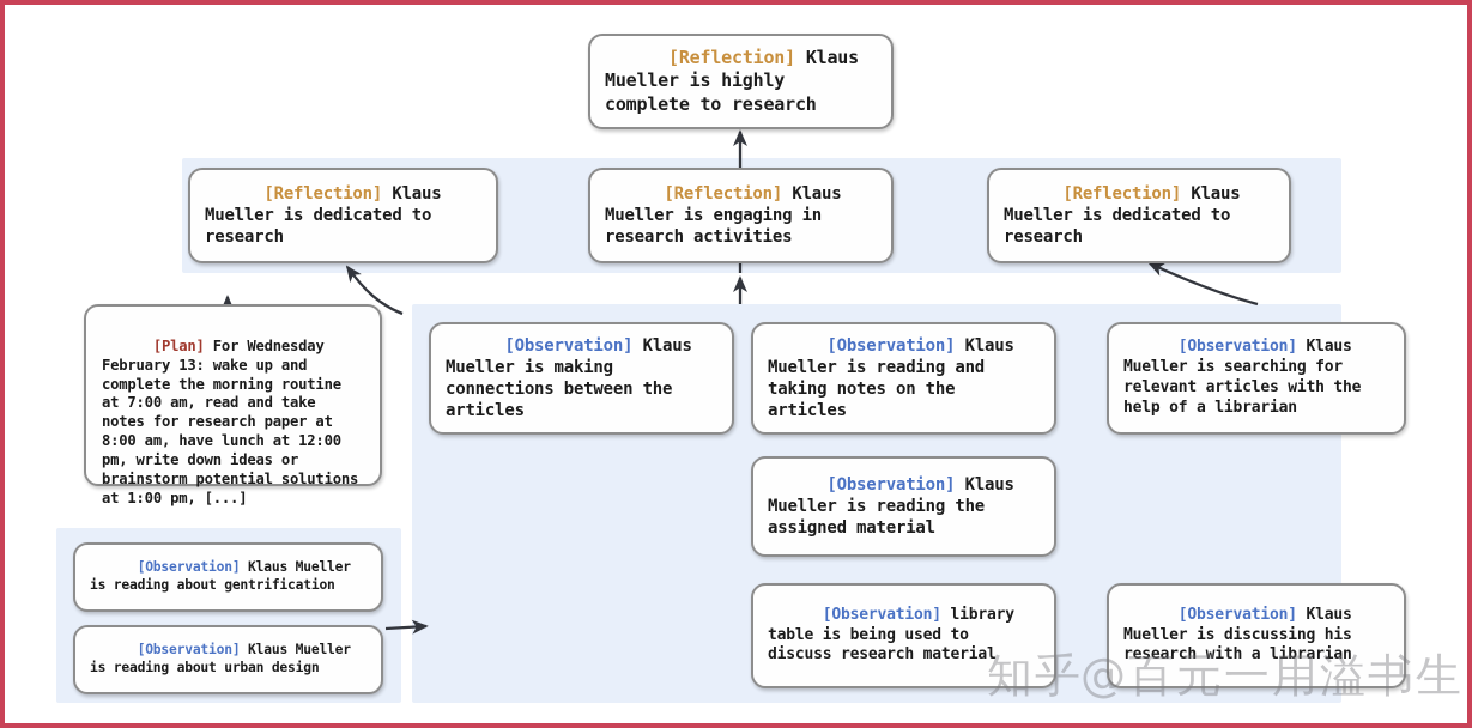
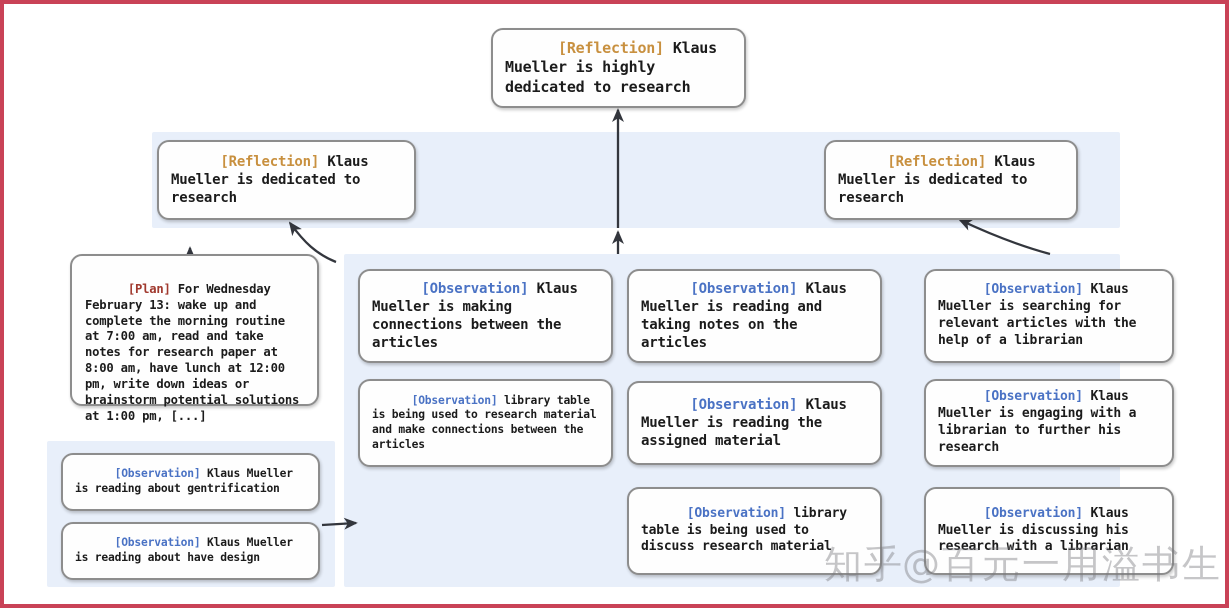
- [Reflection] Klaus Mueller is highly complete to research
+ [Reflection] Klaus Mueller is highly dedicated to research
  [Reflection] Klaus Mueller is dedicated to research
- [Reflection] Klaus Mueller is engaging in research activities
  [Reflection] Klaus Mueller is dedicated to research
  [Plan] For Wednesday February 13: wake up and complete the morning routine at 7:00 am, read and take notes for research paper at 8:00 am, have lunch at 12:00 pm, write down ideas or brainstorm potential solutions at 1:00 pm, [...]
  [Observation] Klaus Mueller is reading about gentrification
- [Observation] Klaus Mueller is reading about urban design
+ [Observation] Klaus Mueller is reading about have design
  [Observation] Klaus Mueller is making connections between the articles
+ [Observation] library table is being used to research material and make connections between the articles
  [Observation] Klaus Mueller is reading and taking notes on the articles
  [Observation] Klaus Mueller is reading the assigned material
  [Observation] library table is being used to discuss research material
  [Observation] Klaus Mueller is searching for relevant articles with the help of a librarian
+ [Observation] Klaus Mueller is engaging with a librarian to further his research
  [Observation] Klaus Mueller is discussing his research with a librarian
  知乎
  @百元一用溢书生
